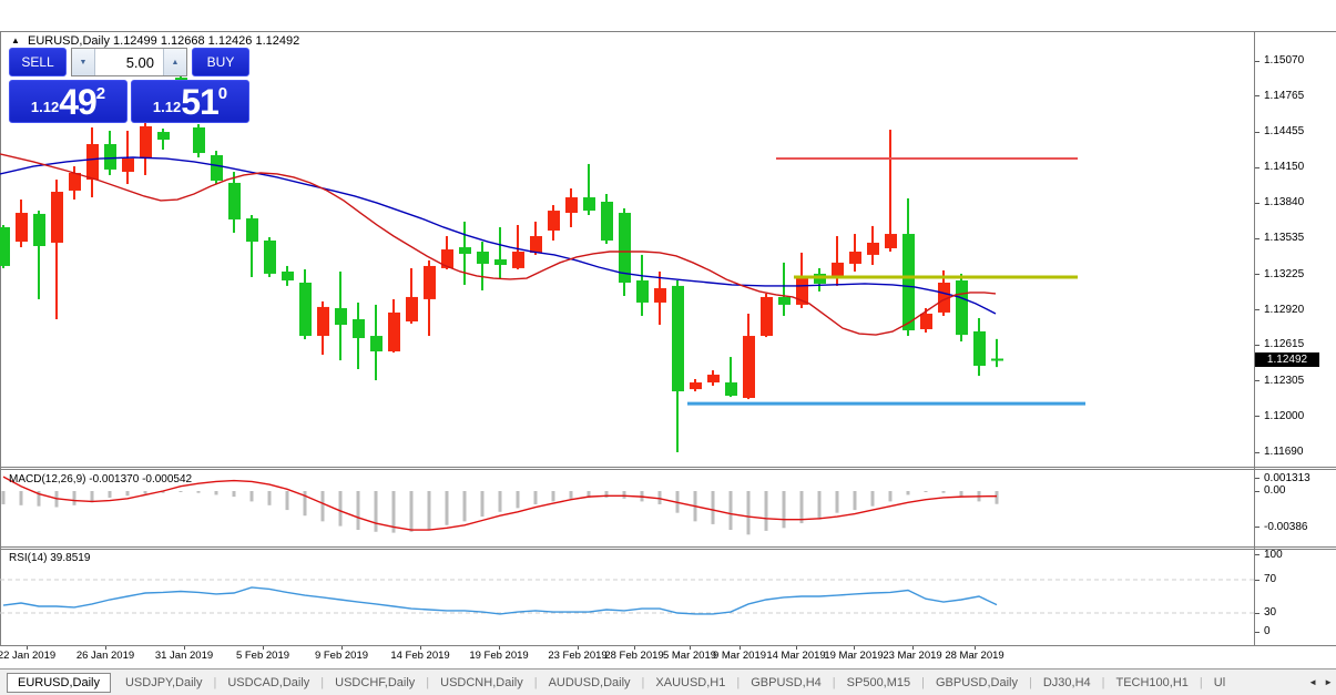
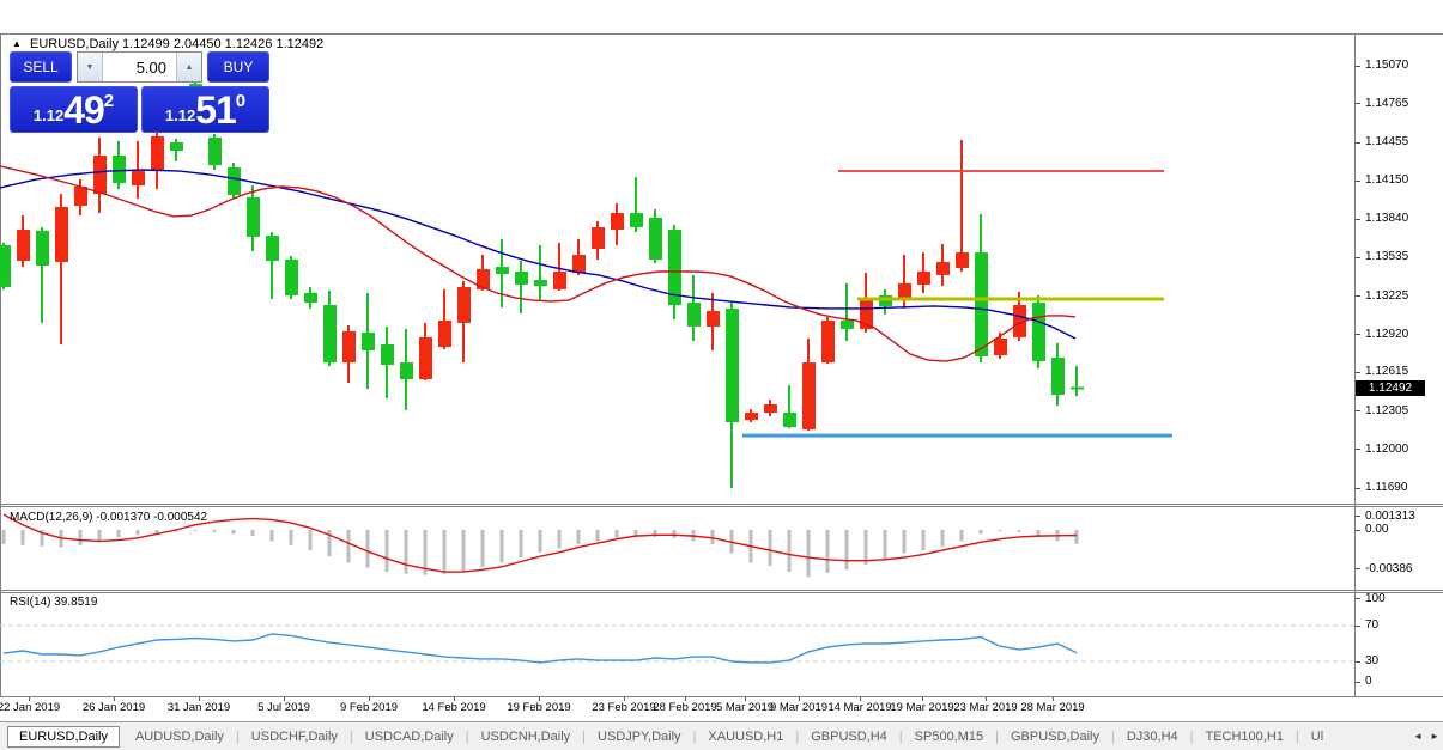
- ▲ EURUSD,Daily 1.12499 1.12668 1.12426 1.12492
+ ▲ EURUSD,Daily 1.12499 2.04450 1.12426 1.12492
  SELL
  5.00
  BUY
  1.12
  49
  2
  1.12
  51
  0
  MACD(12,26,9) -0.001370 -0.000542
  RSI(14) 39.8519
  1.15070
  1.14765
  1.14455
  1.14150
  1.13840
  1.13535
  1.13225
  1.12920
  1.12615
  1.12305
  1.12000
  1.11690
  1.12492
  0.001313
  0.00
  -0.00386
  100
  70
  30
  0
  22 Jan 2019
  26 Jan 2019
  31 Jan 2019
- 5 Feb 2019
+ 5 Jul 2019
  9 Feb 2019
  14 Feb 2019
  19 Feb 2019
  23 Feb 2019
  28 Feb 2019
  5 Mar 2019
  9 Mar 2019
  14 Mar 2019
  19 Mar 2019
  23 Mar 2019
  28 Mar 2019
  EURUSD,Daily
- USDJPY,Daily
+ AUDUSD,Daily
  |
- USDCAD,Daily
+ USDCHF,Daily
  |
- USDCHF,Daily
+ USDCAD,Daily
  |
  USDCNH,Daily
  |
- AUDUSD,Daily
+ USDJPY,Daily
  |
  XAUUSD,H1
  |
  GBPUSD,H4
  |
  SP500,M15
  |
  GBPUSD,Daily
  |
  DJ30,H4
  |
  TECH100,H1
  |
  Ul
  ◄
  ►
